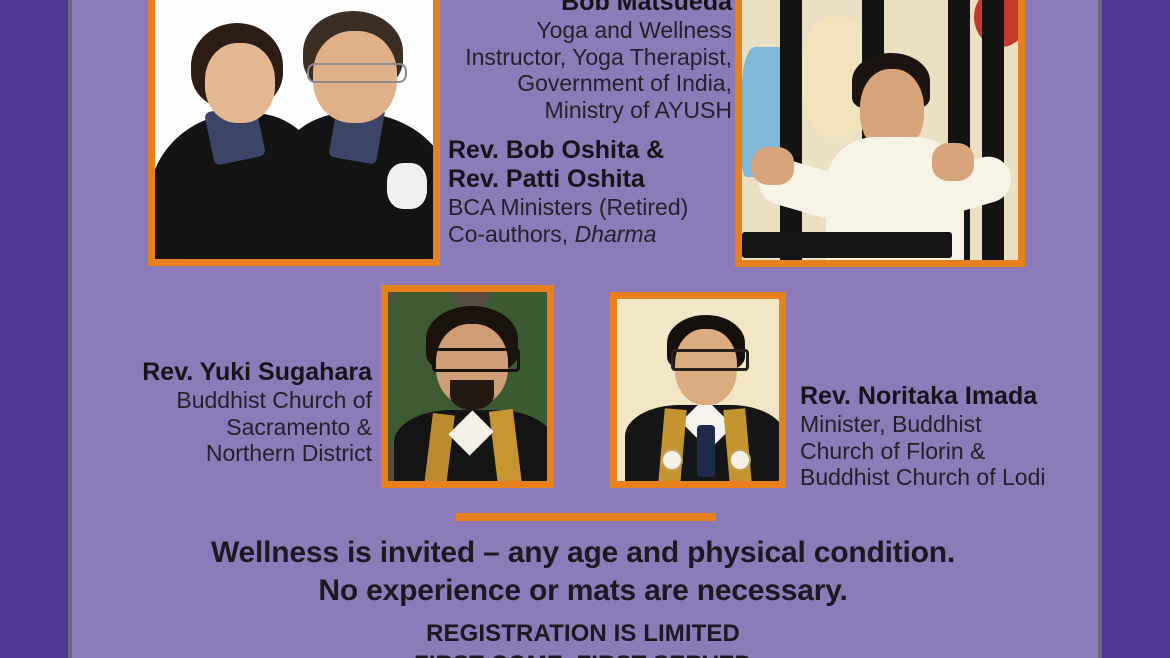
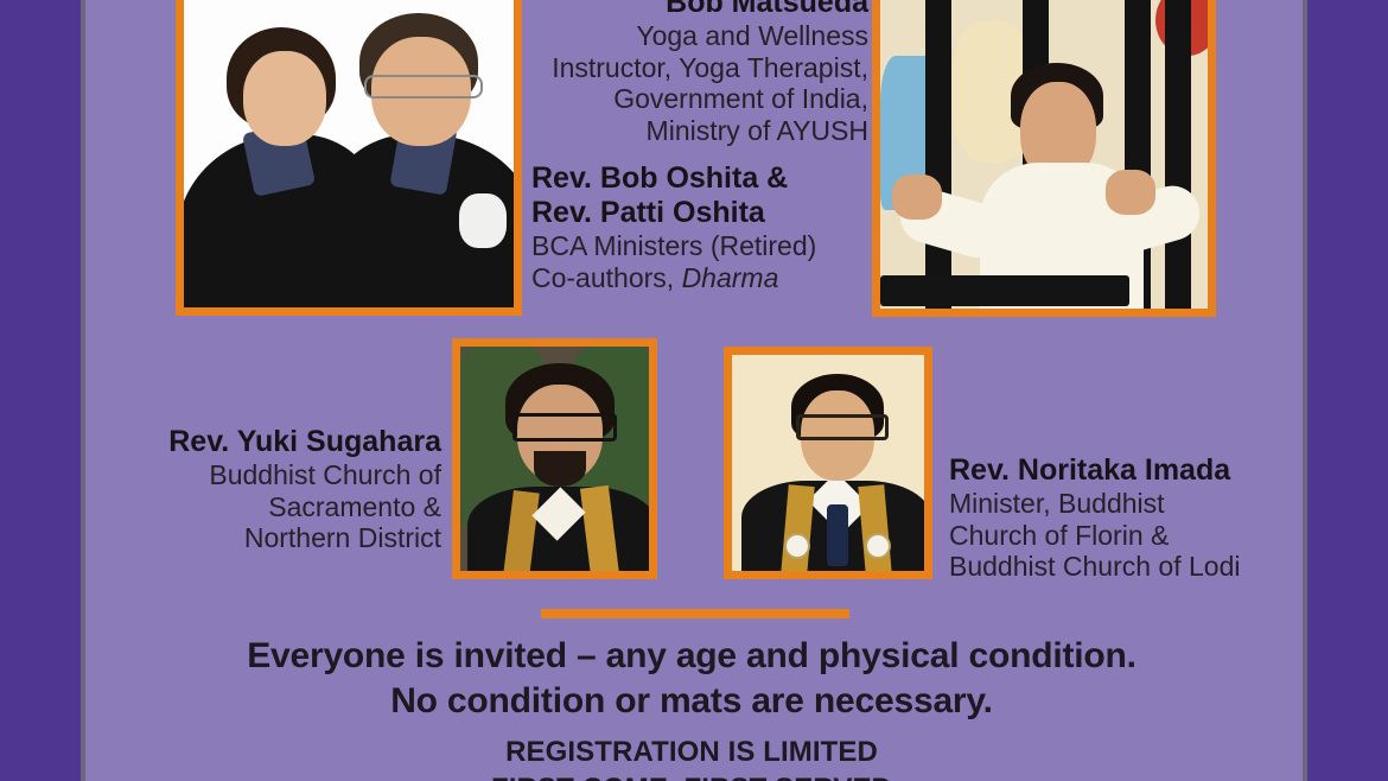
  Bob Matsueda
  Yoga and Wellness
  Instructor, Yoga Therapist,
  Government of India,
  Ministry of AYUSH
  Rev. Bob Oshita &
  Rev. Patti Oshita
  BCA Ministers (Retired)
  Co-authors, Dharma
  Rev. Yuki Sugahara
  Buddhist Church of
  Sacramento &
  Northern District
  Rev. Noritaka Imada
  Minister, Buddhist
  Church of Florin &
  Buddhist Church of Lodi
- Wellness is invited – any age and physical condition.
+ Everyone is invited – any age and physical condition.
- No experience or mats are necessary.
+ No condition or mats are necessary.
  REGISTRATION IS LIMITED
